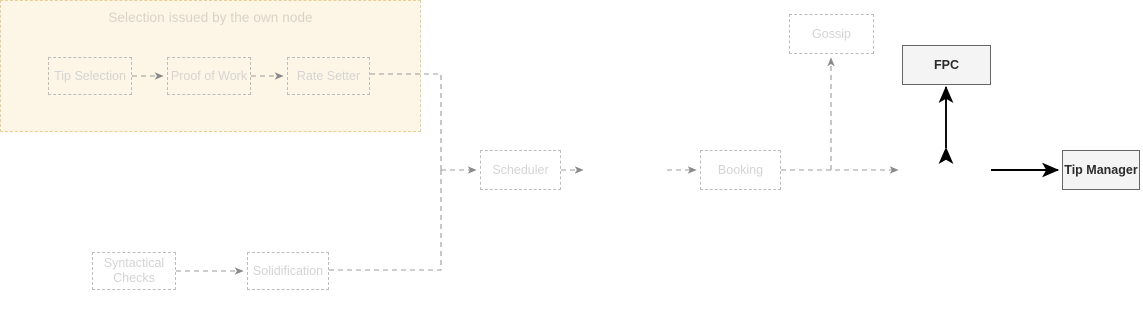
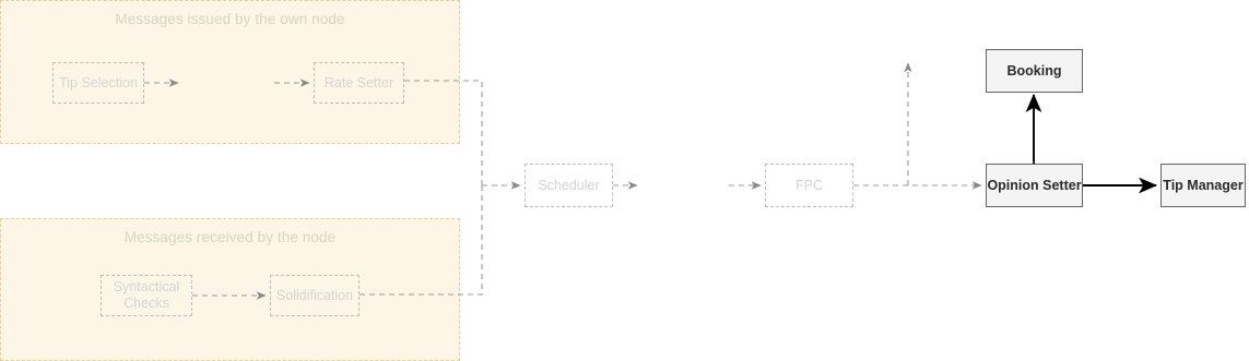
- Selection issued by the own node
+ Messages issued by the own node
+ Messages received by the node
  Tip Selection
- Proof of Work
  Rate Setter
  Syntactical Checks
  Solidification
  Scheduler
- Booking
+ FPC
- Gossip
- FPC
+ Booking
+ Opinion Setter
  Tip Manager
